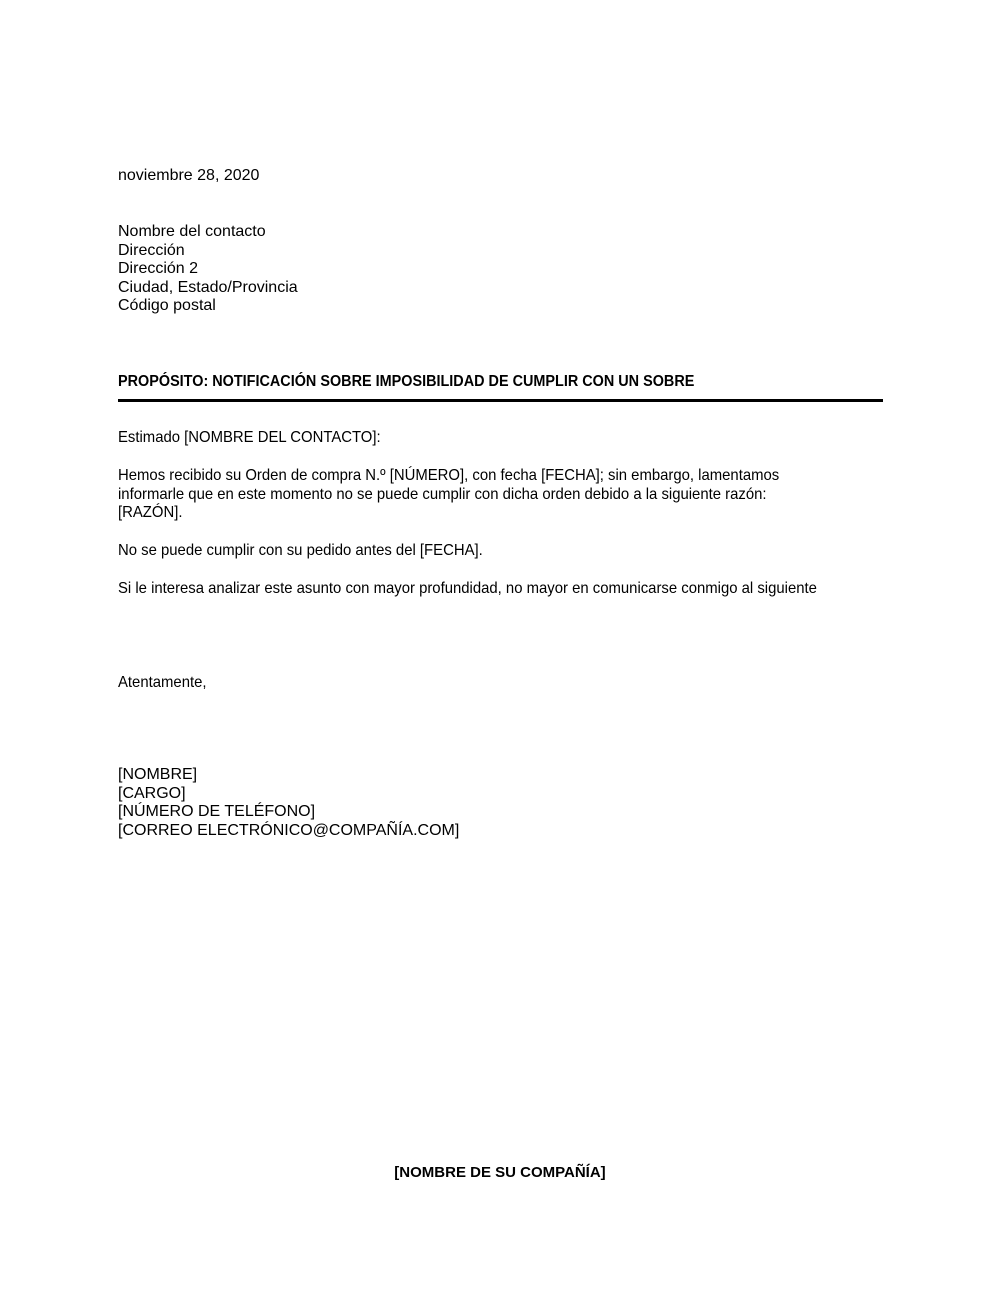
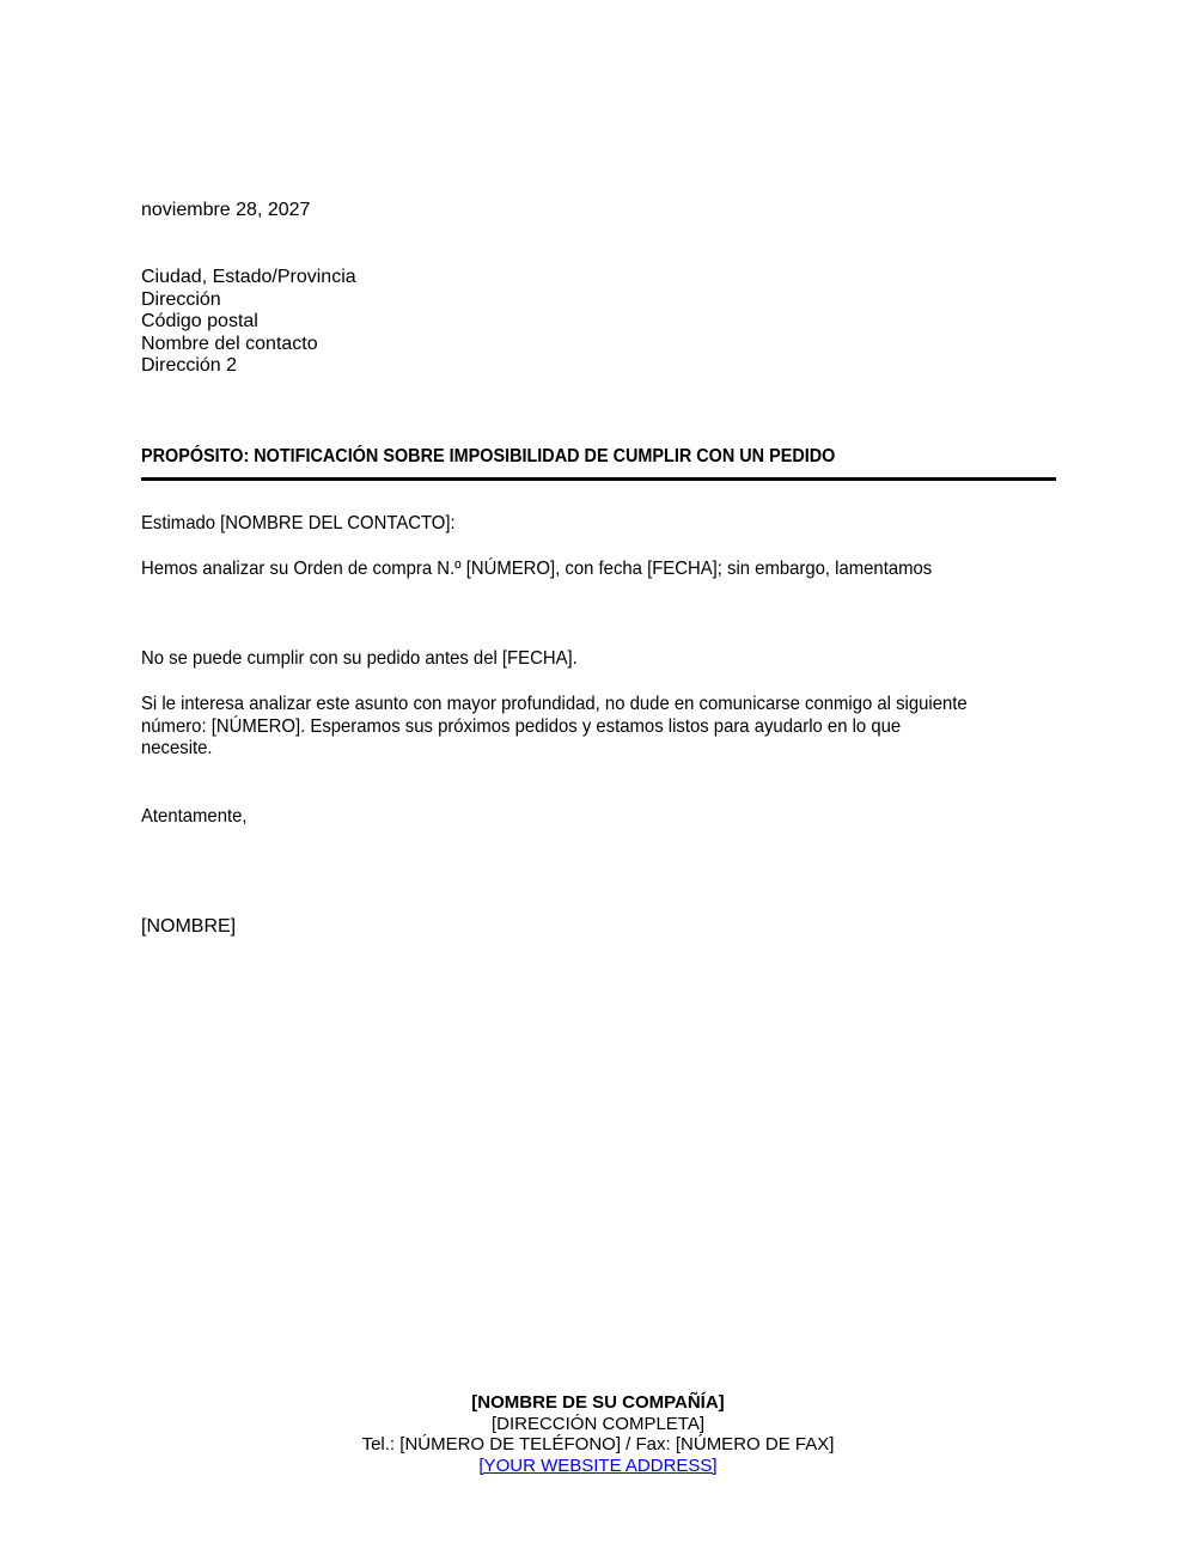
- noviembre 28, 2020
+ noviembre 28, 2027
- Nombre del contacto
+ Ciudad, Estado/Provincia
  Dirección
- Dirección 2
+ Código postal
- Ciudad, Estado/Provincia
+ Nombre del contacto
- Código postal
+ Dirección 2
- PROPÓSITO: NOTIFICACIÓN SOBRE IMPOSIBILIDAD DE CUMPLIR CON UN SOBRE
+ PROPÓSITO: NOTIFICACIÓN SOBRE IMPOSIBILIDAD DE CUMPLIR CON UN PEDIDO
  Estimado [NOMBRE DEL CONTACTO]:
- Hemos recibido su Orden de compra N.º [NÚMERO], con fecha [FECHA]; sin embargo, lamentamos
+ Hemos analizar su Orden de compra N.º [NÚMERO], con fecha [FECHA]; sin embargo, lamentamos
- informarle que en este momento no se puede cumplir con dicha orden debido a la siguiente razón:
- [RAZÓN].
  No se puede cumplir con su pedido antes del [FECHA].
- Si le interesa analizar este asunto con mayor profundidad, no mayor en comunicarse conmigo al siguiente
+ Si le interesa analizar este asunto con mayor profundidad, no dude en comunicarse conmigo al siguiente
+ número: [NÚMERO]. Esperamos sus próximos pedidos y estamos listos para ayudarlo en lo que
+ necesite.
  Atentamente,
  [NOMBRE]
- [CARGO]
- [NÚMERO DE TELÉFONO]
- [CORREO ELECTRÓNICO@COMPAÑÍA.COM]
  [NOMBRE DE SU COMPAÑÍA]
+ [DIRECCIÓN COMPLETA]
+ Tel.: [NÚMERO DE TELÉFONO] / Fax: [NÚMERO DE FAX]
+ [YOUR WEBSITE ADDRESS]
